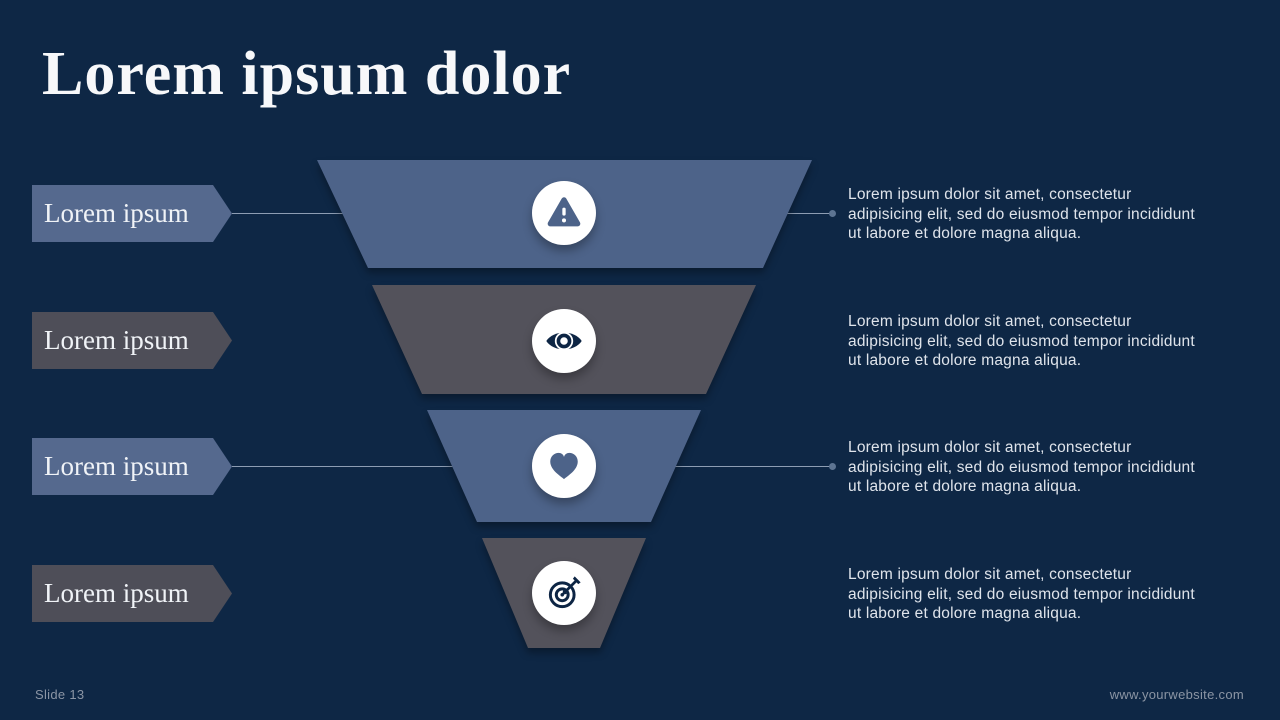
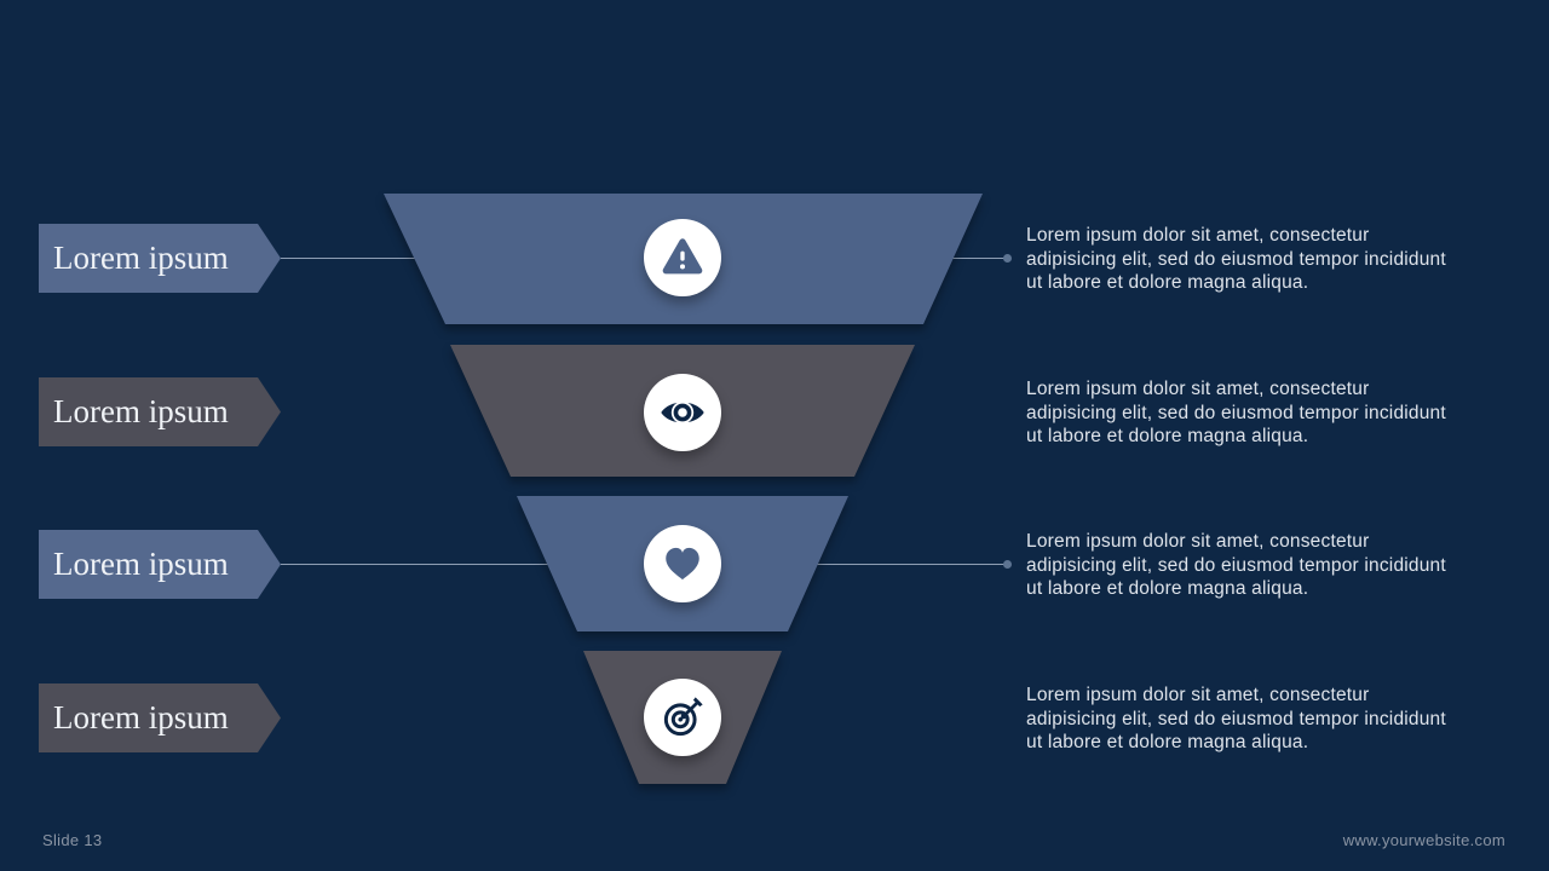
- Lorem ipsum dolor
  Lorem ipsum
  Lorem ipsum
  Lorem ipsum
  Lorem ipsum
  Lorem ipsum dolor sit amet, consectetur
  adipisicing elit, sed do eiusmod tempor incididunt
  ut labore et dolore magna aliqua.
  Lorem ipsum dolor sit amet, consectetur
  adipisicing elit, sed do eiusmod tempor incididunt
  ut labore et dolore magna aliqua.
  Lorem ipsum dolor sit amet, consectetur
  adipisicing elit, sed do eiusmod tempor incididunt
  ut labore et dolore magna aliqua.
  Lorem ipsum dolor sit amet, consectetur
  adipisicing elit, sed do eiusmod tempor incididunt
  ut labore et dolore magna aliqua.
  Slide 13
  www.yourwebsite.com
